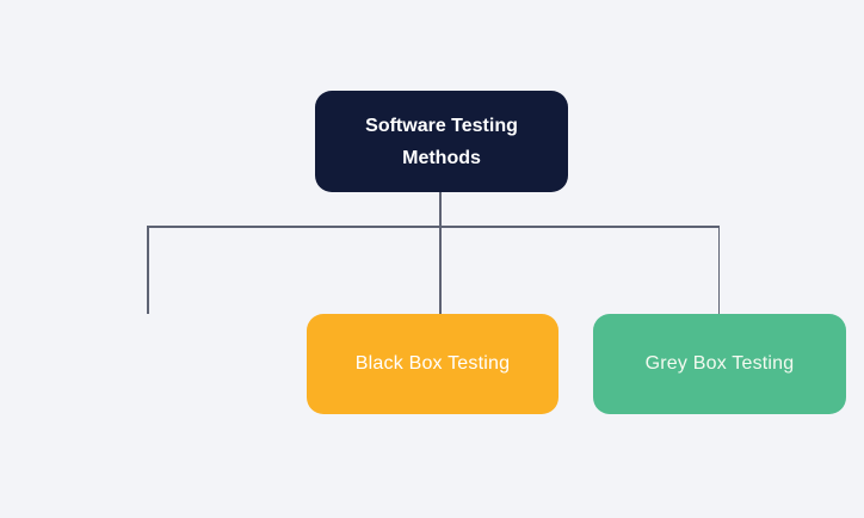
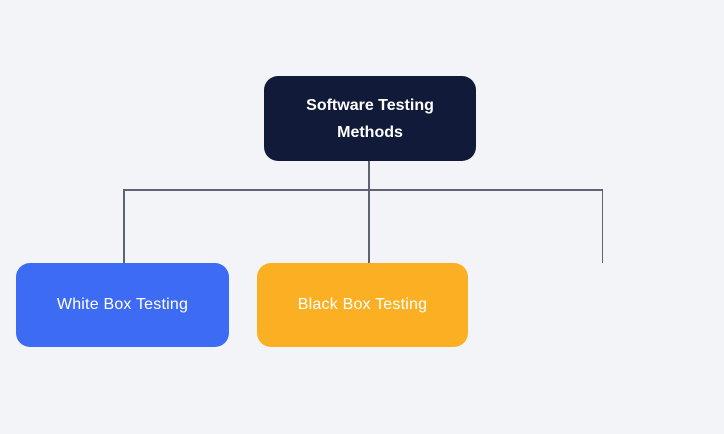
  Software Testing Methods
+ White Box Testing
  Black Box Testing
- Grey Box Testing
